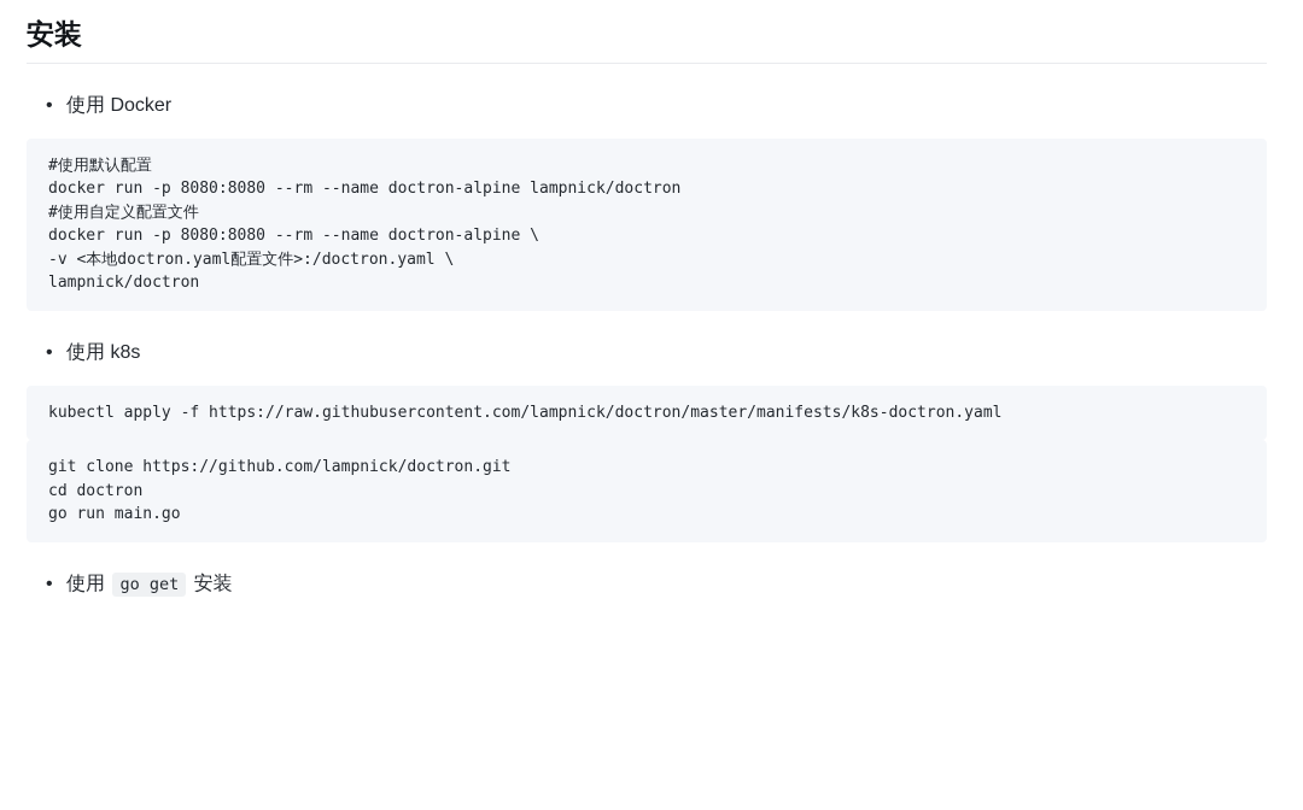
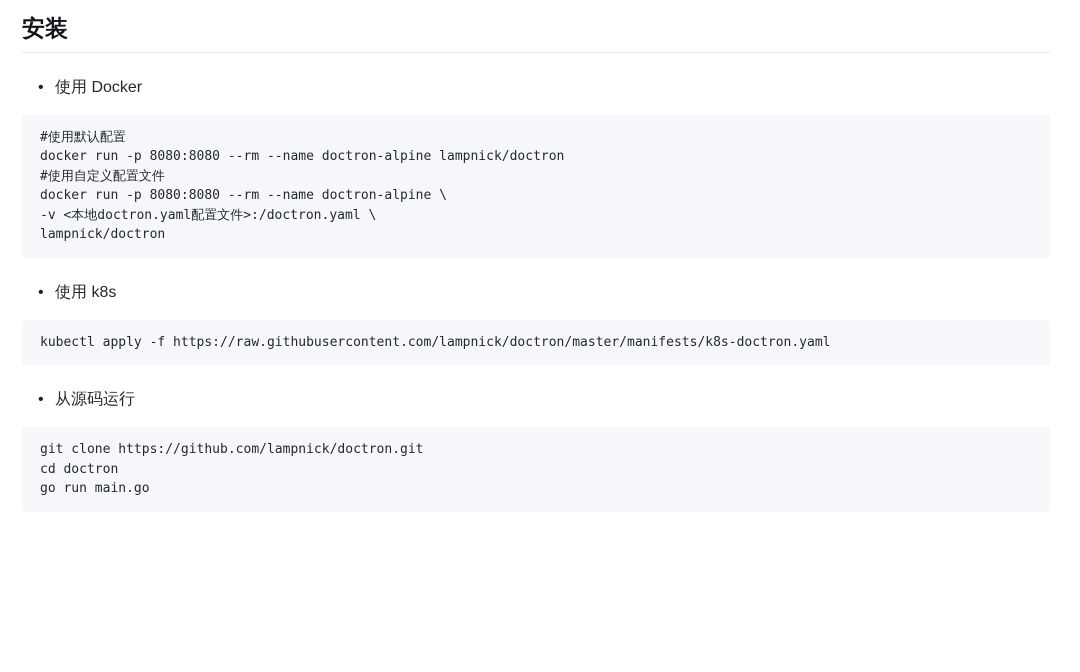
  安装
  使用 Docker
  #使用默认配置
  docker run -p 8080:8080 --rm --name doctron-alpine lampnick/doctron
  #使用自定义配置文件
  docker run -p 8080:8080 --rm --name doctron-alpine \
  -v <本地doctron.yaml配置文件>:/doctron.yaml \
  lampnick/doctron
  使用 k8s
  kubectl apply -f https://raw.githubusercontent.com/lampnick/doctron/master/manifests/k8s-doctron.yaml
+ 从源码运行
  git clone https://github.com/lampnick/doctron.git
  cd doctron
  go run main.go
- 使用 go get 安装
